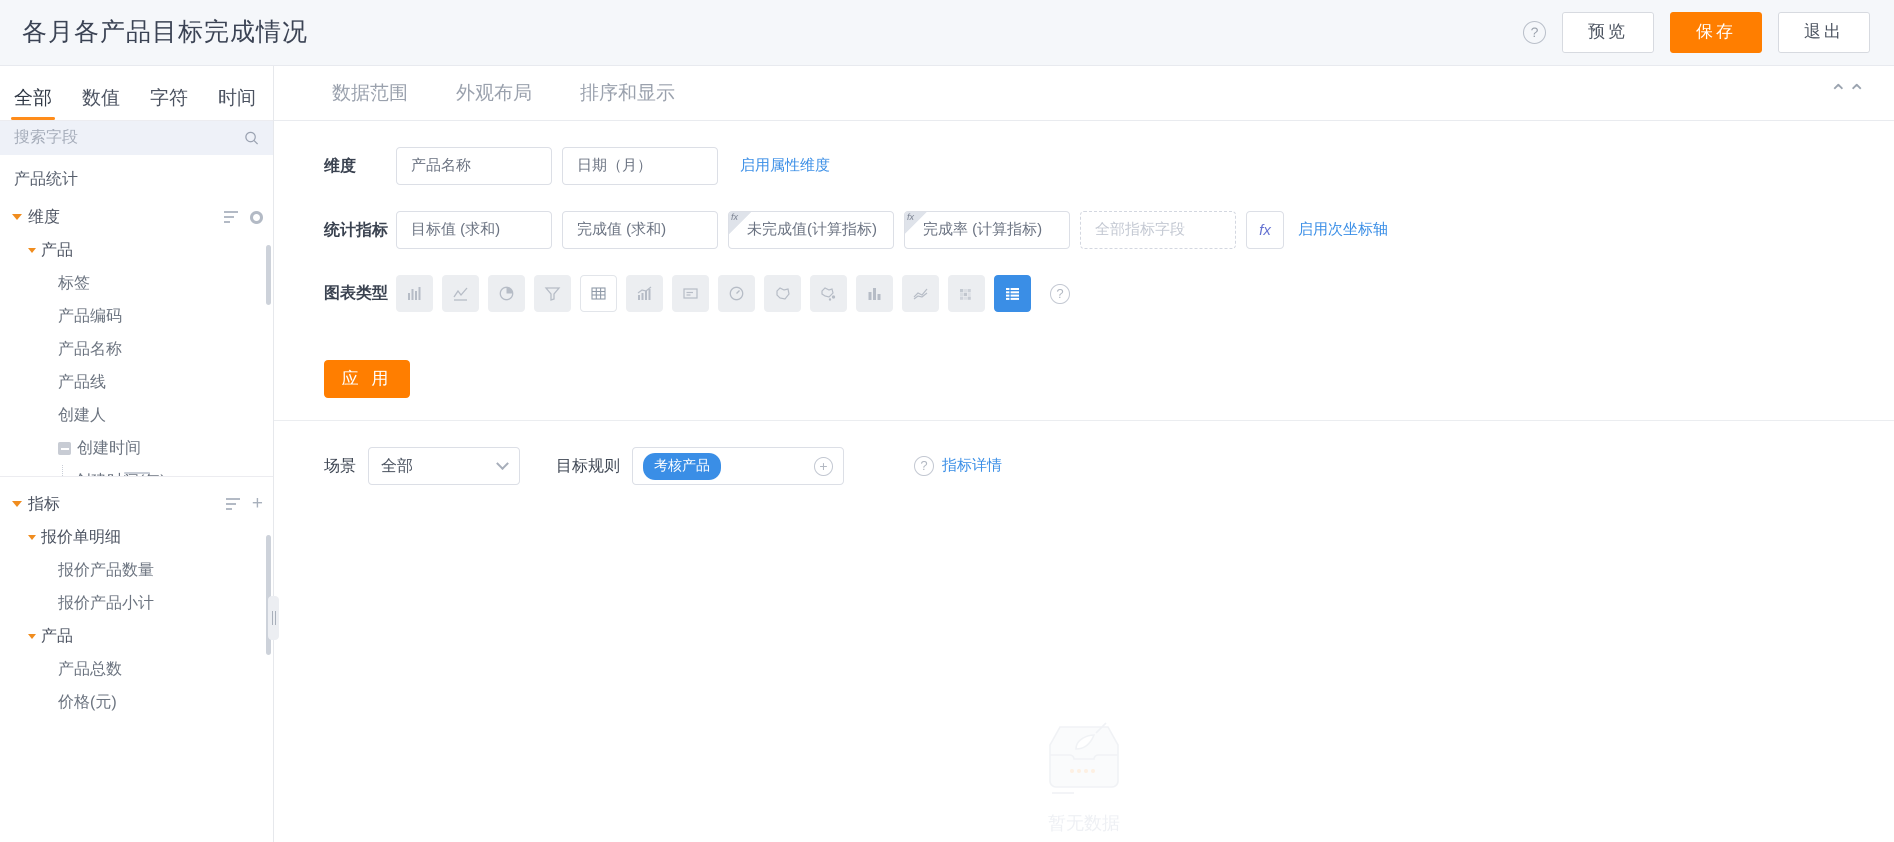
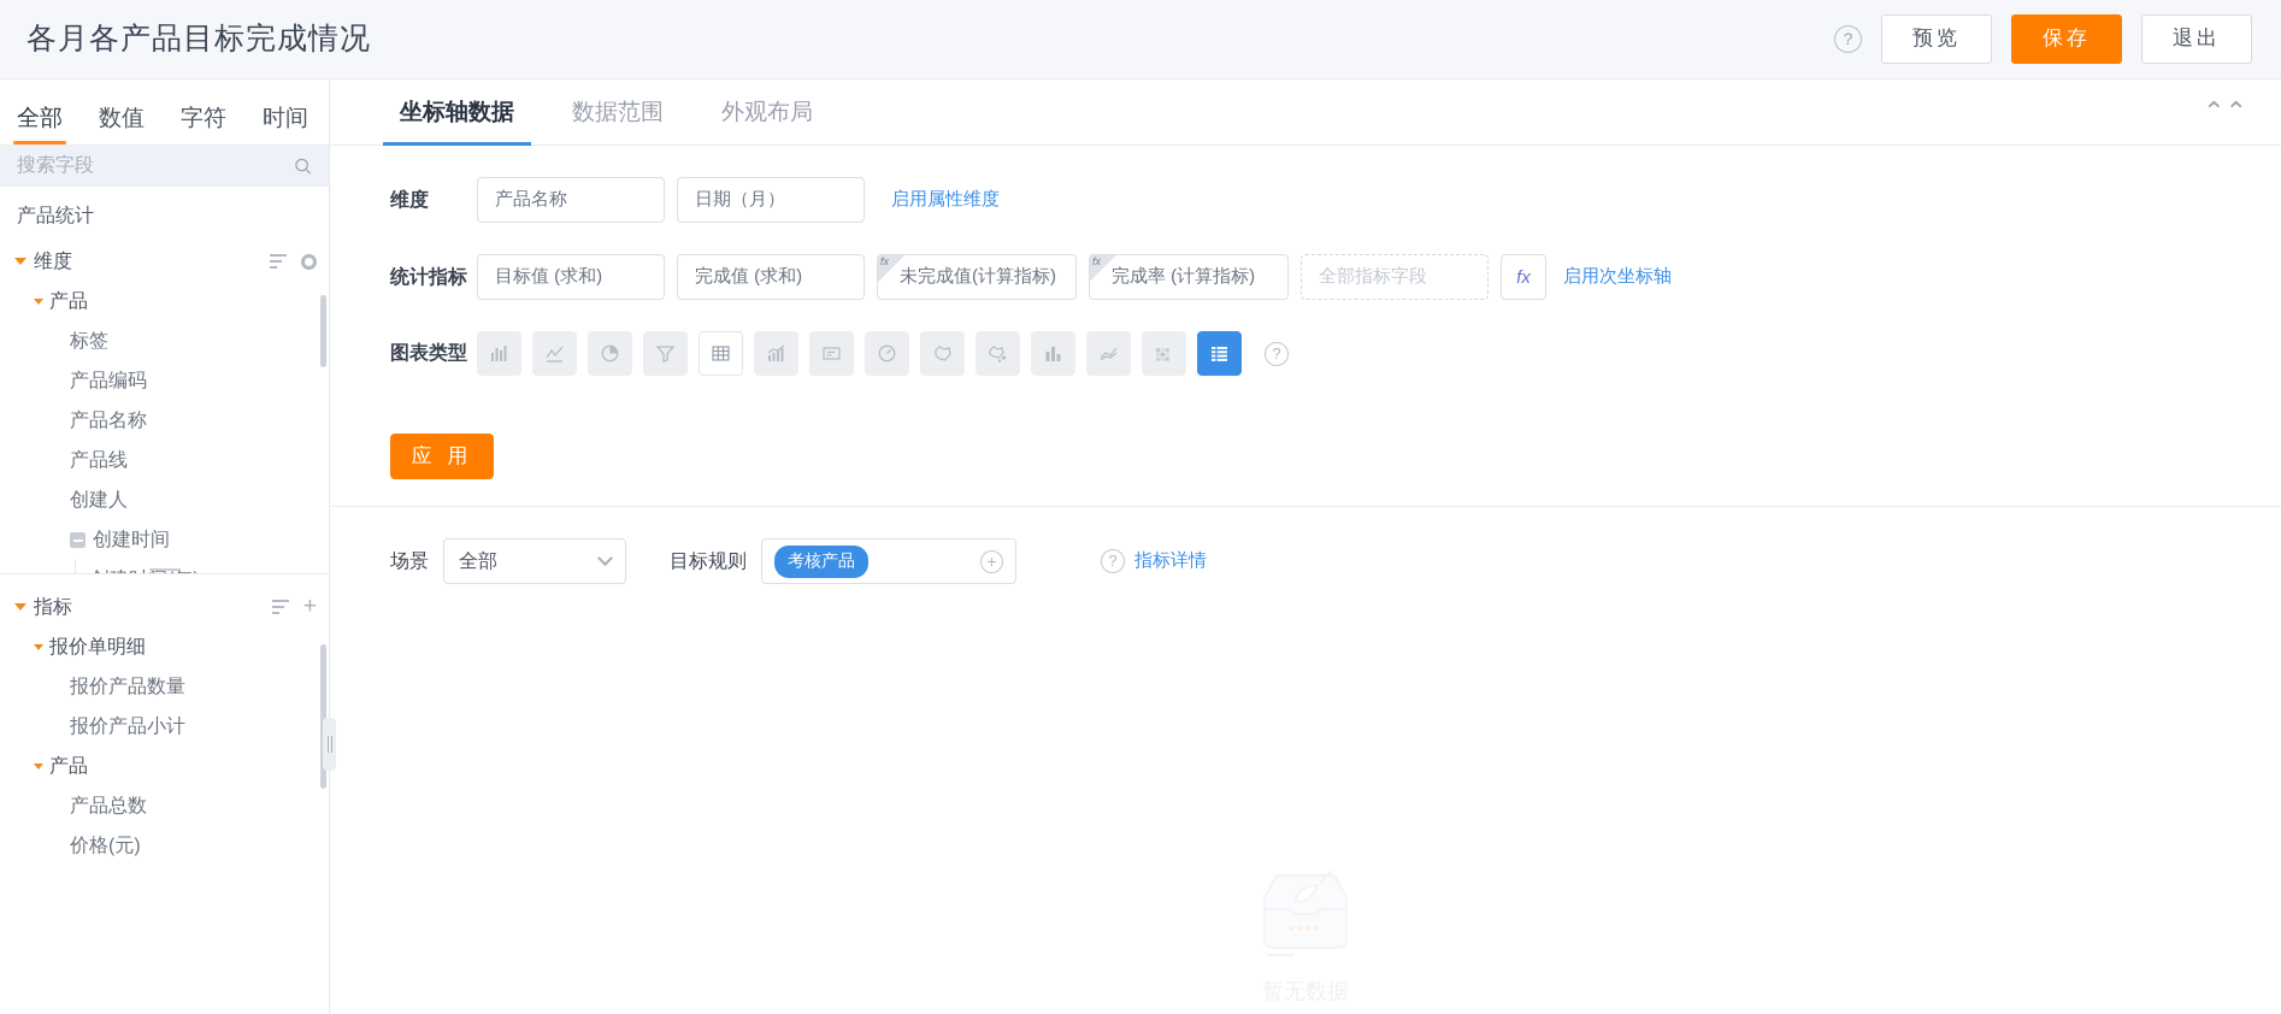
  各月各产品目标完成情况
  ?
  预览
  保存
  退出
  全部
  数值
  字符
  时间
  搜索字段
  产品统计
  维度
  产品
  标签
  产品编码
  产品名称
  产品线
  创建人
  创建时间
  指标
  +
  报价单明细
  报价产品数量
  报价产品小计
  产品
  产品总数
  价格(元)
+ 坐标轴数据
  数据范围
  外观布局
- 排序和显示
  ⌃⌃
  维度
  产品名称
  日期（月）
  启用属性维度
  统计指标
  目标值 (求和)
  完成值 (求和)
  fx
  未完成值(计算指标)
  fx
  完成率 (计算指标)
  全部指标字段
  fx
  启用次坐标轴
  图表类型
  ?
  应 用
  场景
  全部
  目标规则
  考核产品
  +
  ?
  指标详情
